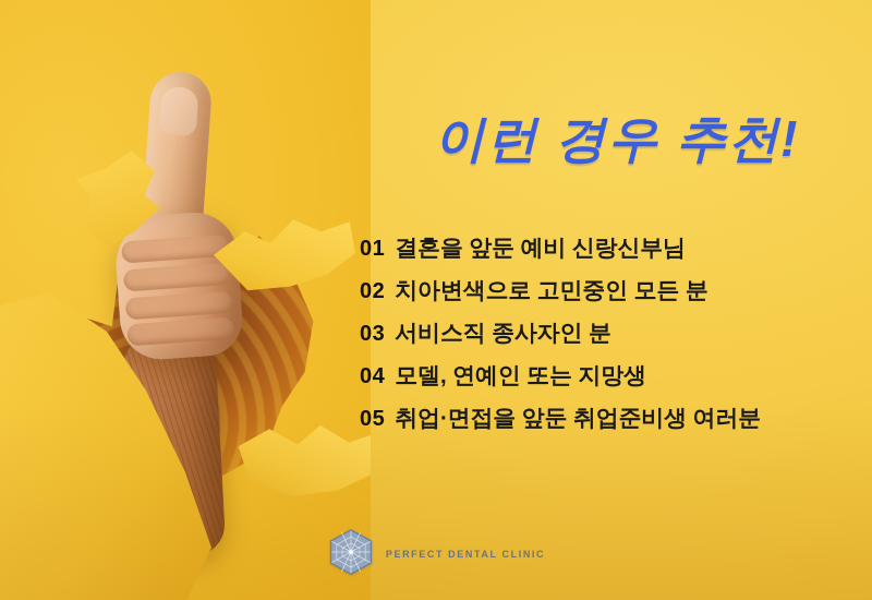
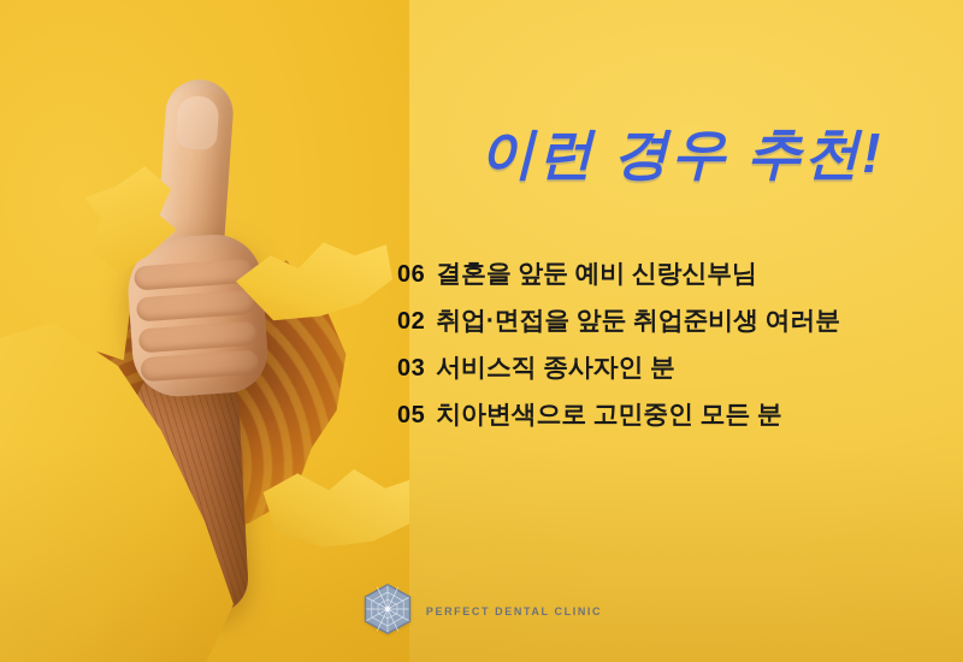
  이런 경우 추천!
- 01
+ 06
  결혼을 앞둔 예비 신랑신부님
  02
- 치아변색으로 고민중인 모든 분
+ 취업·면접을 앞둔 취업준비생 여러분
  03
  서비스직 종사자인 분
- 04
- 모델, 연예인 또는 지망생
  05
- 취업·면접을 앞둔 취업준비생 여러분
+ 치아변색으로 고민중인 모든 분
  PERFECT DENTAL CLINIC
